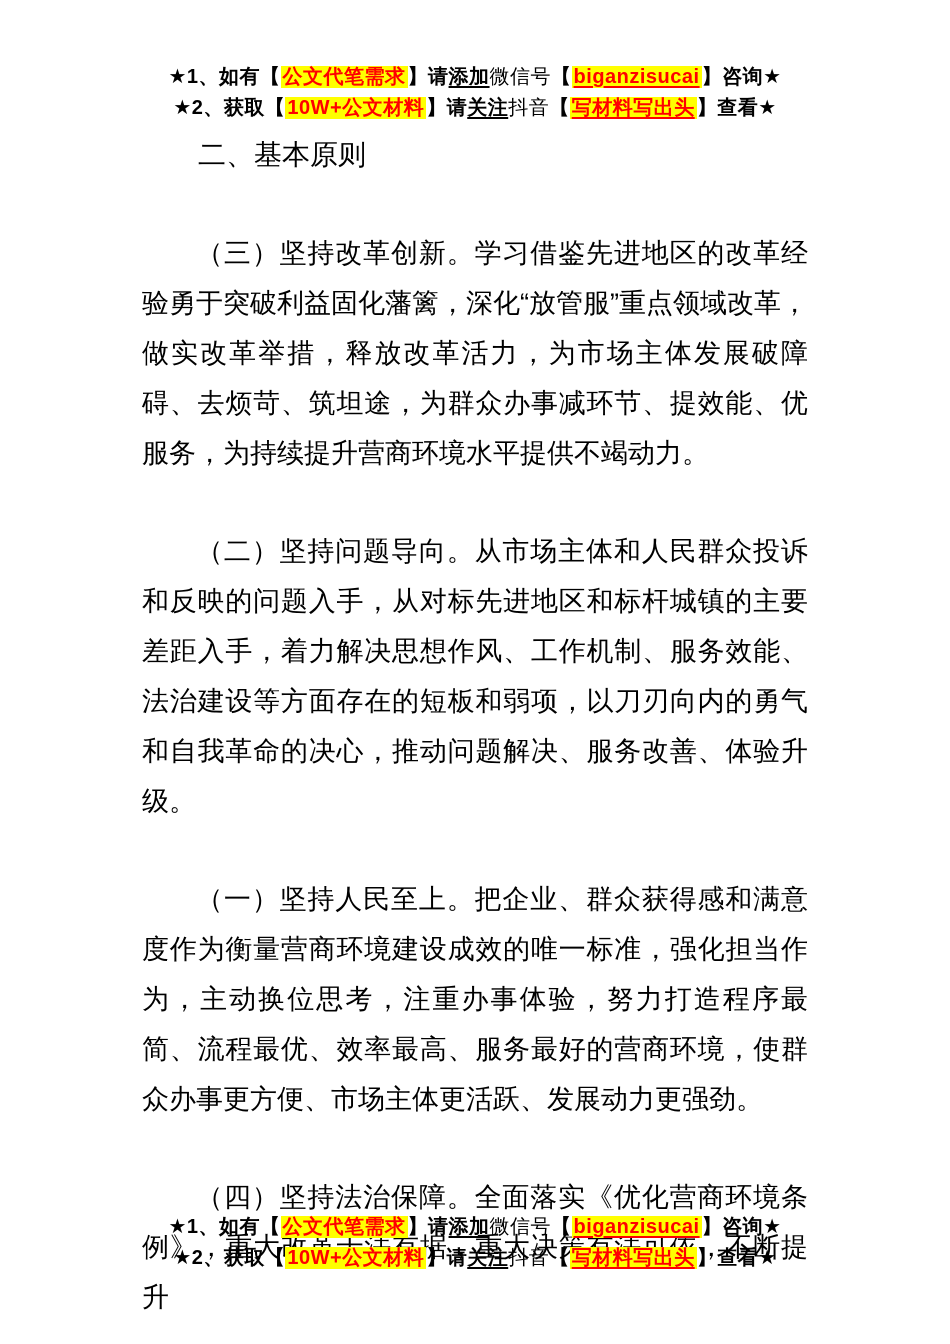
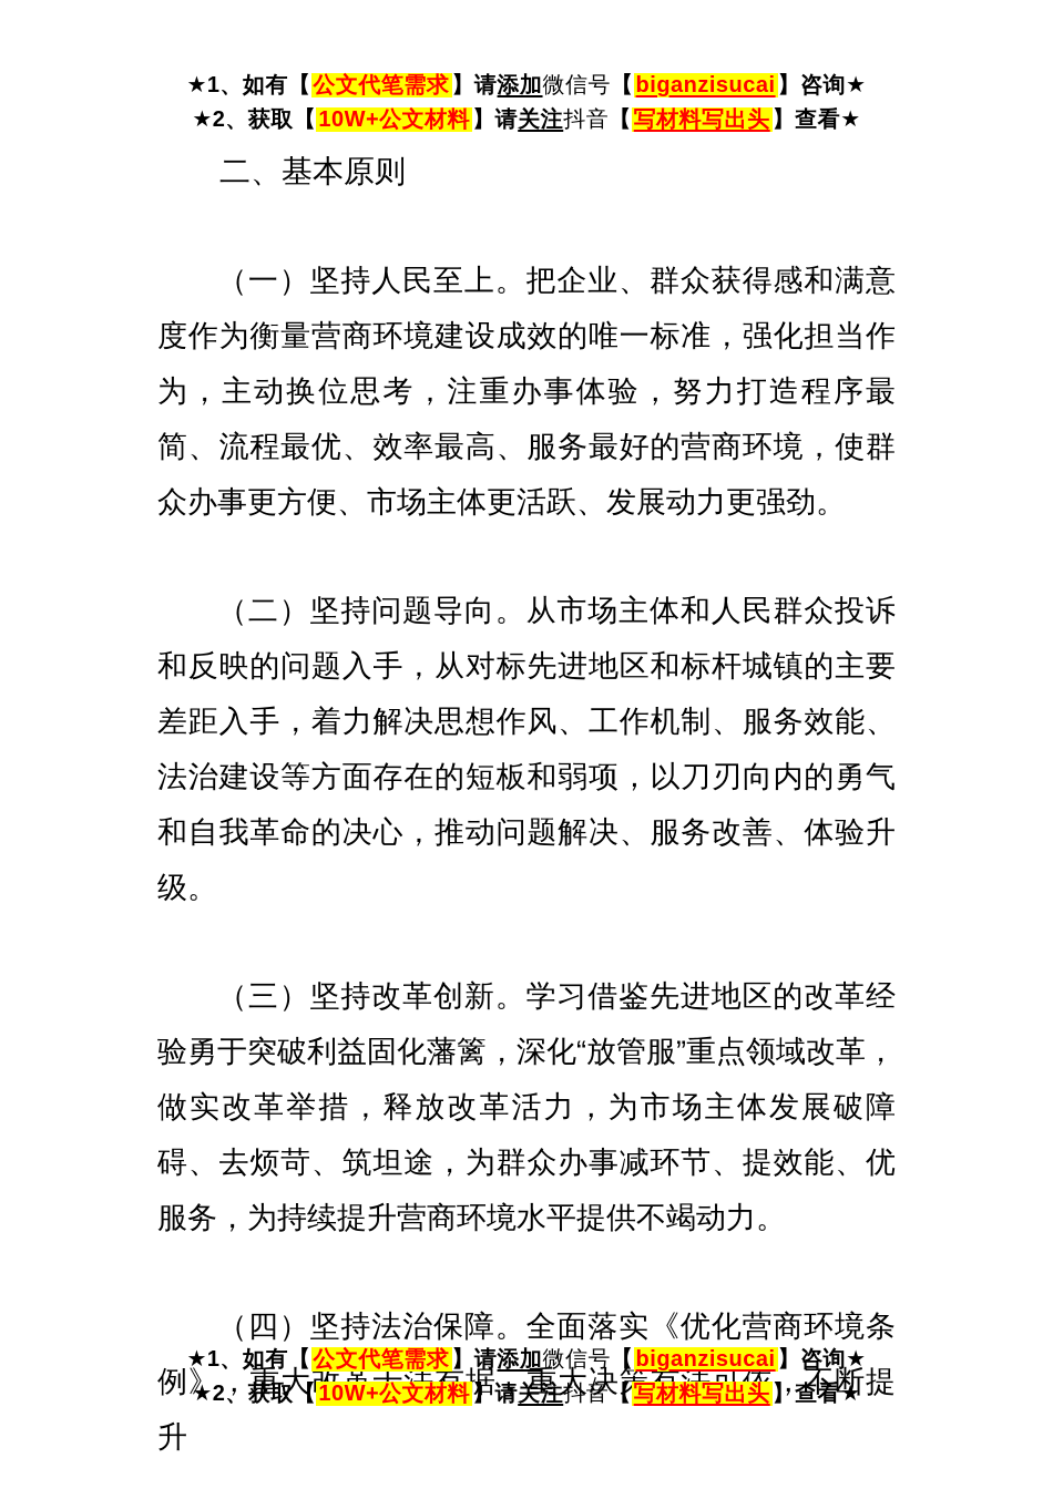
  ★1、如有【公文代笔需求】请添加微信号【biganzisucai】咨询★
  ★2、获取【10W+公文材料】请关注抖音【写材料写出头】查看★
  二、基本原则
- （三）坚持改革创新。学习借鉴先进地区的改革经验勇于突破利益固化藩篱，深化“放管服”重点领域改革，做实改革举措，释放改革活力，为市场主体发展破障碍、去烦苛、筑坦途，为群众办事减环节、提效能、优服务，为持续提升营商环境水平提供不竭动力。
+ （一）坚持人民至上。把企业、群众获得感和满意度作为衡量营商环境建设成效的唯一标准，强化担当作为，主动换位思考，注重办事体验，努力打造程序最简、流程最优、效率最高、服务最好的营商环境，使群众办事更方便、市场主体更活跃、发展动力更强劲。
  （二）坚持问题导向。从市场主体和人民群众投诉和反映的问题入手，从对标先进地区和标杆城镇的主要差距入手，着力解决思想作风、工作机制、服务效能、法治建设等方面存在的短板和弱项，以刀刃向内的勇气和自我革命的决心，推动问题解决、服务改善、体验升级。
- （一）坚持人民至上。把企业、群众获得感和满意度作为衡量营商环境建设成效的唯一标准，强化担当作为，主动换位思考，注重办事体验，努力打造程序最简、流程最优、效率最高、服务最好的营商环境，使群众办事更方便、市场主体更活跃、发展动力更强劲。
+ （三）坚持改革创新。学习借鉴先进地区的改革经验勇于突破利益固化藩篱，深化“放管服”重点领域改革，做实改革举措，释放改革活力，为市场主体发展破障碍、去烦苛、筑坦途，为群众办事减环节、提效能、优服务，为持续提升营商环境水平提供不竭动力。
  （四）坚持法治保障。全面落实《优化营商环境条例》，重大据，重大决，不断提升
  ★1、如有【公文代笔需求】请添加微信号【biganzisucai】咨询★
  ★2、获取【10W+公文材料】请关注抖音【写材料写出头】查看★
